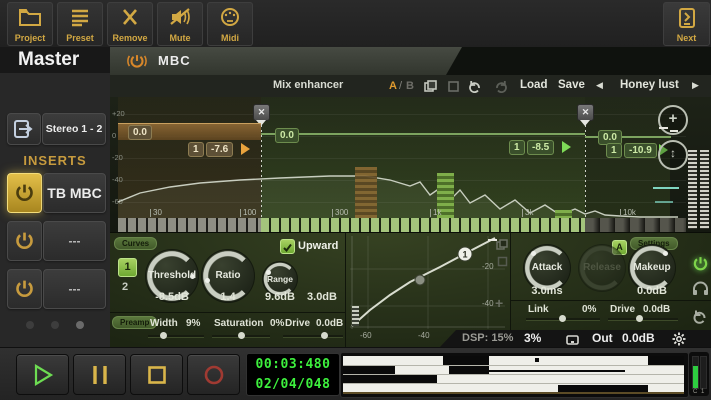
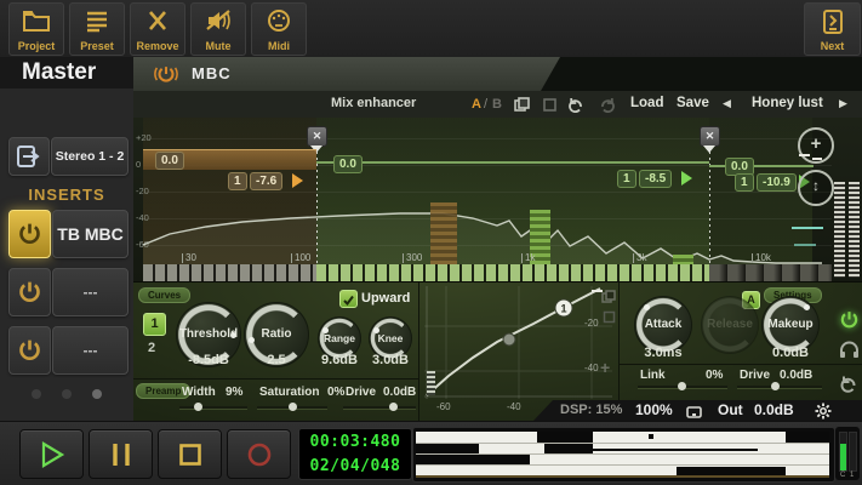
  Project
  Preset
  Remove
  Mute
  Midi
  Next
  Master
  Stereo 1 - 2
  INSERTS
  TB MBC
  ---
  ---
  MBC
  Mix enhancer
  A
  /
  B
  Load
  Save
  ◀
  Honey lust
  ▶
  +20
  0
  -20
  -40
  ✕
  ✕
  0.0
  1
  -7.6
  0.0
  1
  -8.5
  0.0
  1
  -10.9
  +
  ↕
  30
  100
  300
  1k
  3k
  10k
  Curves
  1
  2
  Upward
  Threshold
  -8.5dB
  Ratio
- 1.4
+ 2.5
  Range
  9.6dB
+ Knee
  3.0dB
  Preamp
  Width
  9%
  Saturation
  0%
  Drive
  0.0dB
  1
  -20
  -40
  -60
  -40
  +
  A
  Attack
  3.0ms
  Release
  Makeup
  0.0dB
  Link
  0%
  Drive
  0.0dB
  DSP: 15%
- 3%
+ 100%
  Out
  0.0dB
  00:03:480
  02/04/048
